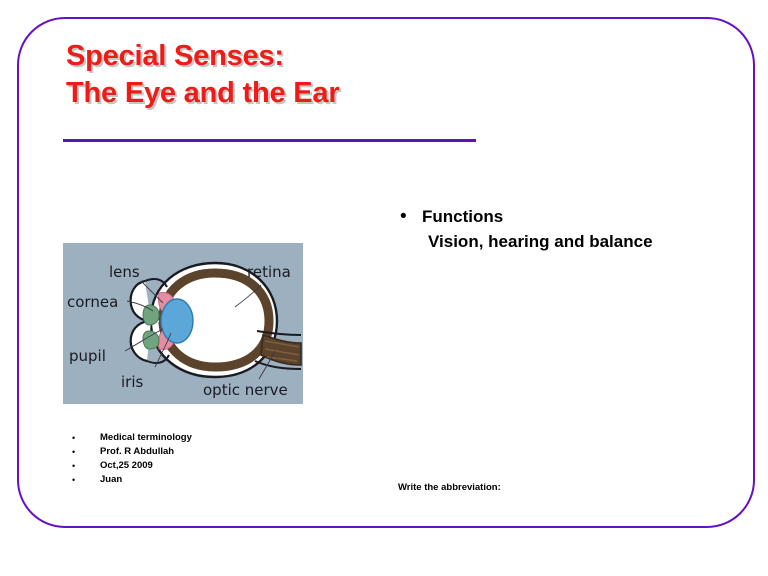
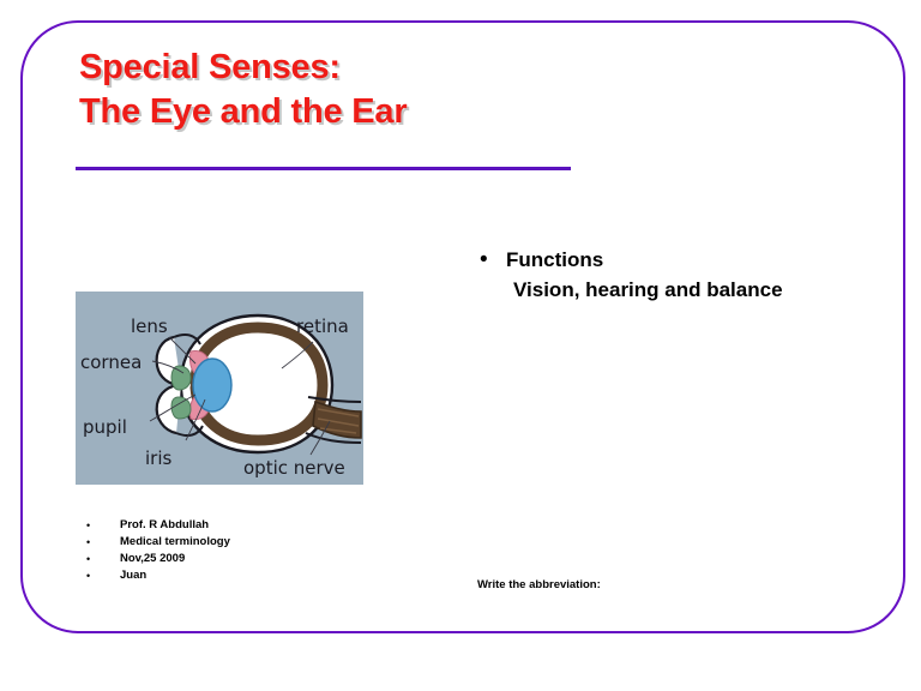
  Special Senses:
  The Eye and the Ear
  lens
  cornea
  pupil
  iris
  retina
  optic nerve
  •
  Functions
  Vision, hearing and balance
  •
- Medical terminology
+ Prof. R Abdullah
  •
- Prof. R Abdullah
+ Medical terminology
  •
- Oct,25 2009
+ Nov,25 2009
  •
  Juan
  Write the abbreviation:
